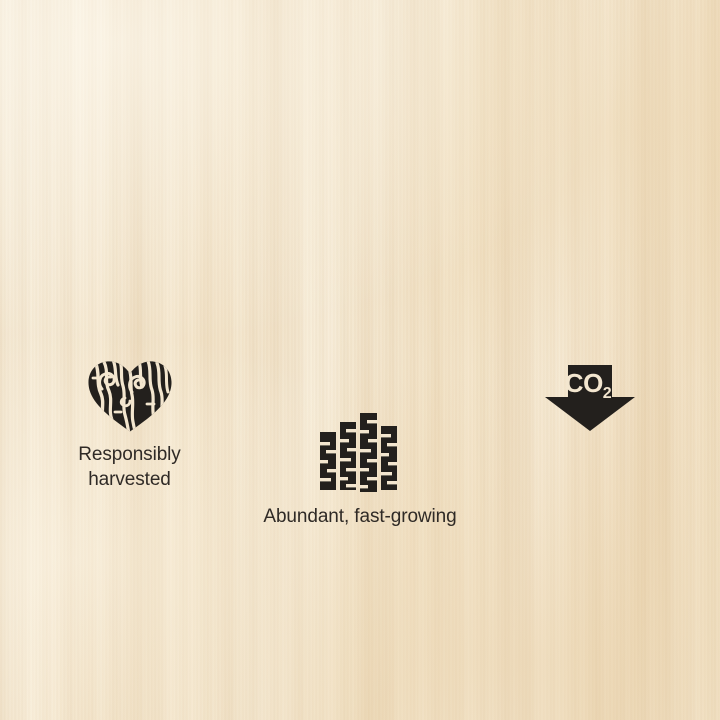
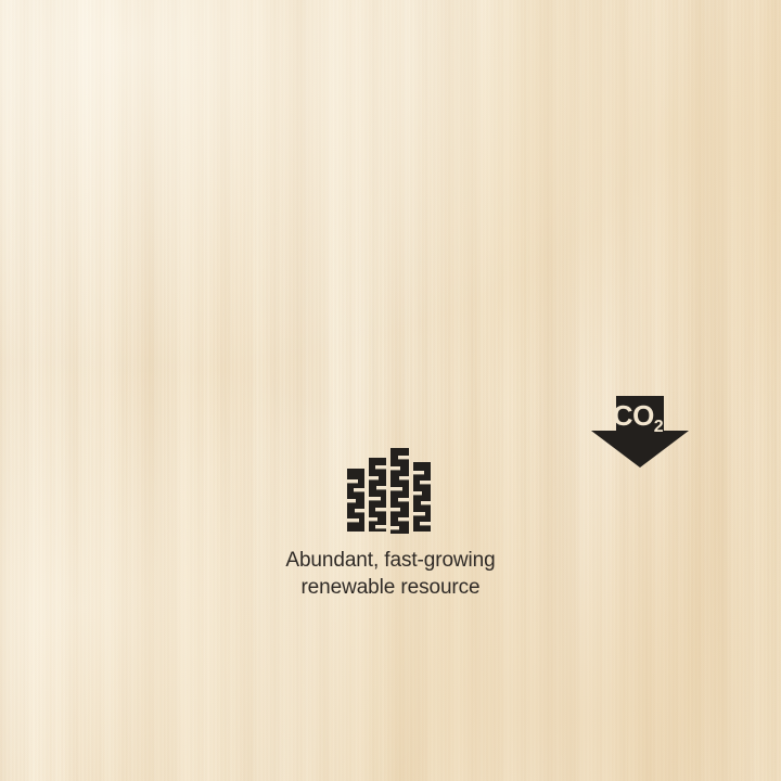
- Responsibly
- harvested
  Abundant, fast-growing
+ renewable resource
  CO2
